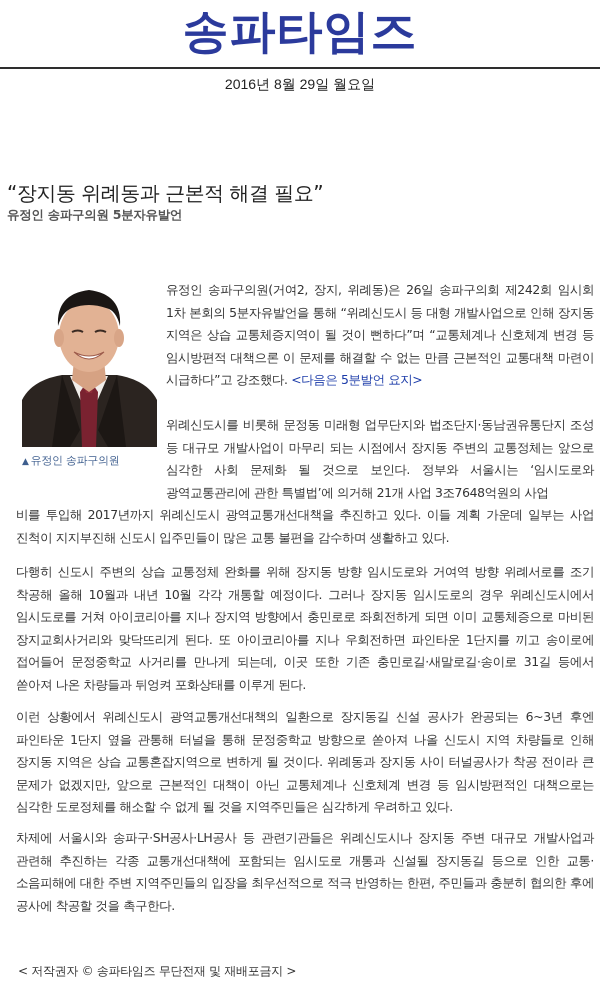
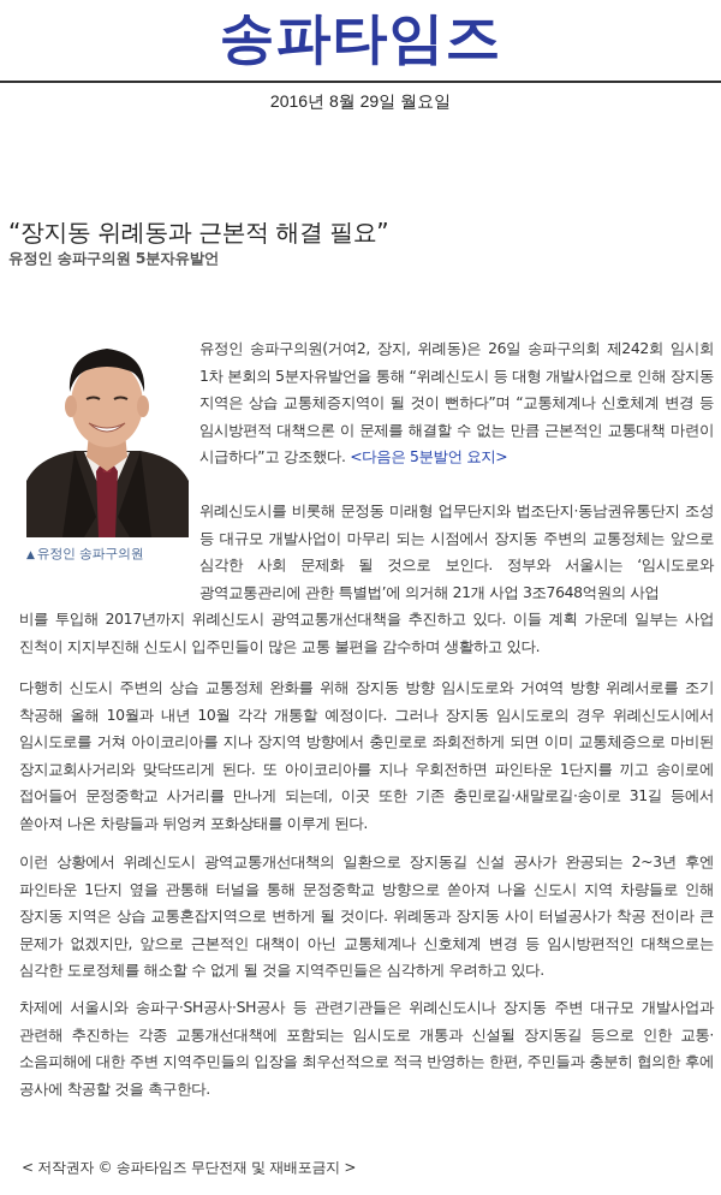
  송파타임즈
  2016년 8월 29일 월요일
  “장지동 위례동과 근본적 해결 필요”
  유정인 송파구의원 5분자유발언
  ▲ 유정인 송파구의원
  유정인 송파구의원(거여2, 장지, 위례동)은 26일 송파구의회 제242회 임시회 1차 본회의 5분자유발언을 통해 “위례신도시 등 대형 개발사업으로 인해 장지동 지역은 상습 교통체증지역이 될 것이 뻔하다”며 “교통체계나 신호체계 변경 등 임시방편적 대책으론 이 문제를 해결할 수 없는 만큼 근본적인 교통대책 마련이 시급하다”고 강조했다. <다음은 5분발언 요지>
  위례신도시를 비롯해 문정동 미래형 업무단지와 법조단지·동남권유통단지 조성 등 대규모 개발사업이 마무리 되는 시점에서 장지동 주변의 교통정체는 앞으로 심각한 사회 문제화 될 것으로 보인다. 정부와 서울시는 ‘임시도로와 광역교통관리에 관한 특별법’에 의거해 21개 사업 3조7648억원의 사업
  비를 투입해 2017년까지 위례신도시 광역교통개선대책을 추진하고 있다. 이들 계획 가운데 일부는 사업 진척이 지지부진해 신도시 입주민들이 많은 교통 불편을 감수하며 생활하고 있다.
  다행히 신도시 주변의 상습 교통정체 완화를 위해 장지동 방향 임시도로와 거여역 방향 위례서로를 조기 착공해 올해 10월과 내년 10월 각각 개통할 예정이다. 그러나 장지동 임시도로의 경우 위례신도시에서 임시도로를 거쳐 아이코리아를 지나 장지역 방향에서 충민로로 좌회전하게 되면 이미 교통체증으로 마비된 장지교회사거리와 맞닥뜨리게 된다. 또 아이코리아를 지나 우회전하면 파인타운 1단지를 끼고 송이로에 접어들어 문정중학교 사거리를 만나게 되는데, 이곳 또한 기존 충민로길·새말로길·송이로 31길 등에서 쏟아져 나온 차량들과 뒤엉켜 포화상태를 이루게 된다.
- 이런 상황에서 위례신도시 광역교통개선대책의 일환으로 장지동길 신설 공사가 완공되는 6~3년 후엔 파인타운 1단지 옆을 관통해 터널을 통해 문정중학교 방향으로 쏟아져 나올 신도시 지역 차량들로 인해 장지동 지역은 상습 교통혼잡지역으로 변하게 될 것이다. 위례동과 장지동 사이 터널공사가 착공 전이라 큰 문제가 없겠지만, 앞으로 근본적인 대책이 아닌 교통체계나 신호체계 변경 등 임시방편적인 대책으로는 심각한 도로정체를 해소할 수 없게 될 것을 지역주민들은 심각하게 우려하고 있다.
+ 이런 상황에서 위례신도시 광역교통개선대책의 일환으로 장지동길 신설 공사가 완공되는 2~3년 후엔 파인타운 1단지 옆을 관통해 터널을 통해 문정중학교 방향으로 쏟아져 나올 신도시 지역 차량들로 인해 장지동 지역은 상습 교통혼잡지역으로 변하게 될 것이다. 위례동과 장지동 사이 터널공사가 착공 전이라 큰 문제가 없겠지만, 앞으로 근본적인 대책이 아닌 교통체계나 신호체계 변경 등 임시방편적인 대책으로는 심각한 도로정체를 해소할 수 없게 될 것을 지역주민들은 심각하게 우려하고 있다.
- 차제에 서울시와 송파구·SH공사·LH공사 등 관련기관들은 위례신도시나 장지동 주변 대규모 개발사업과 관련해 추진하는 각종 교통개선대책에 포함되는 임시도로 개통과 신설될 장지동길 등으로 인한 교통·소음피해에 대한 주변 지역주민들의 입장을 최우선적으로 적극 반영하는 한편, 주민들과 충분히 협의한 후에 공사에 착공할 것을 촉구한다.
+ 차제에 서울시와 송파구·SH공사·SH공사 등 관련기관들은 위례신도시나 장지동 주변 대규모 개발사업과 관련해 추진하는 각종 교통개선대책에 포함되는 임시도로 개통과 신설될 장지동길 등으로 인한 교통·소음피해에 대한 주변 지역주민들의 입장을 최우선적으로 적극 반영하는 한편, 주민들과 충분히 협의한 후에 공사에 착공할 것을 촉구한다.
  < 저작권자 © 송파타임즈 무단전재 및 재배포금지 >
